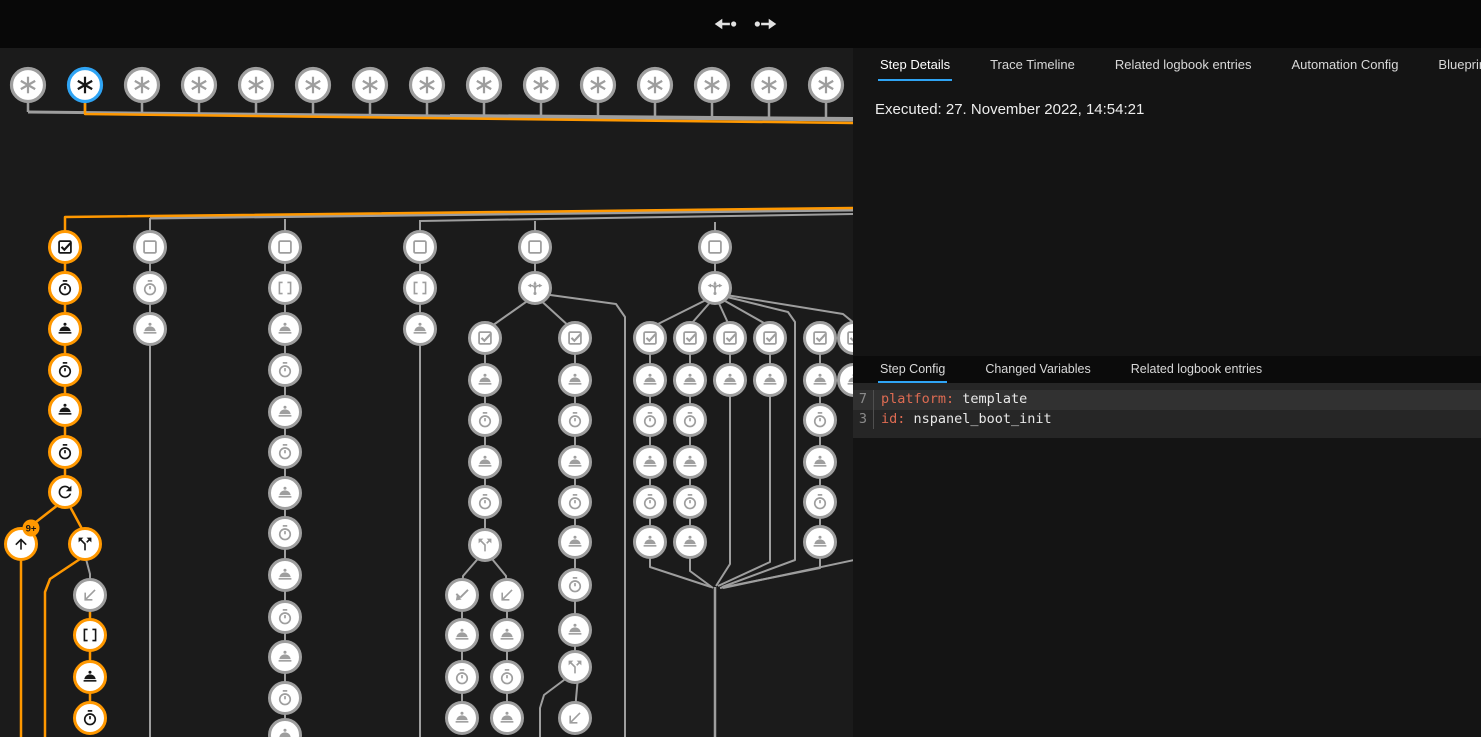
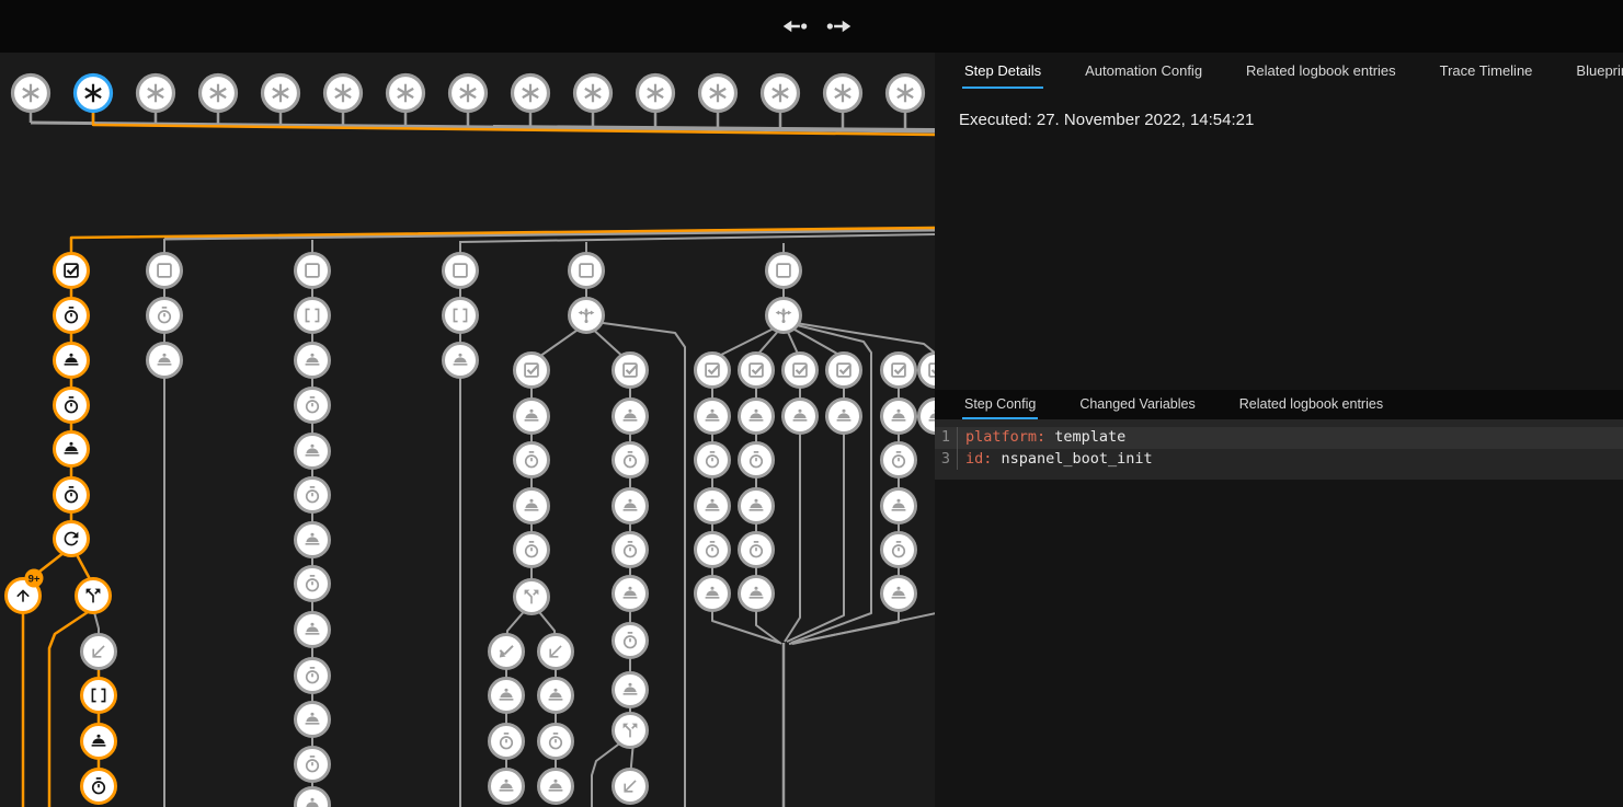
  9+
  Step Details
- Trace Timeline
+ Automation Config
  Related logbook entries
- Automation Config
+ Trace Timeline
  Executed: 27. November 2022, 14:54:21
  Step Config
  Changed Variables
  Related logbook entries
- 7
+ 1
  platform: template
  3
  id: nspanel_boot_init
